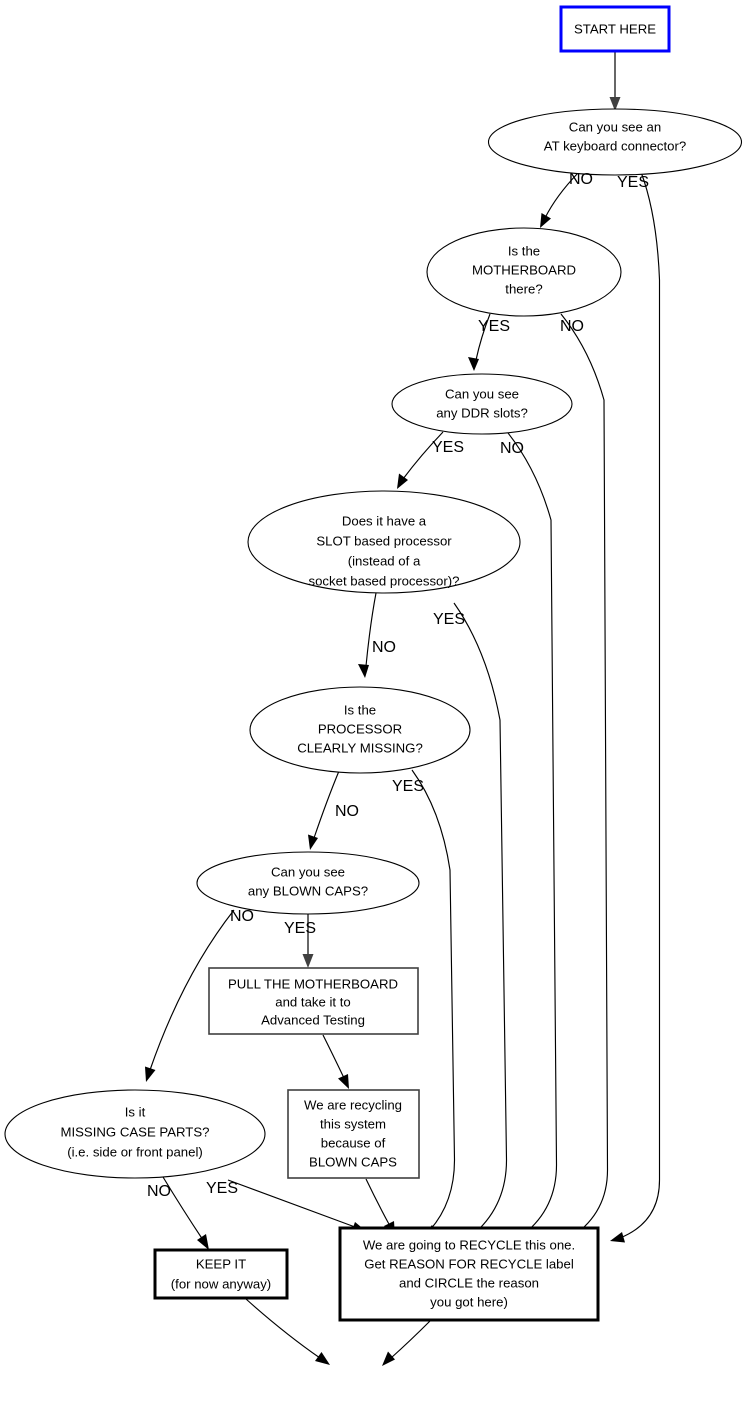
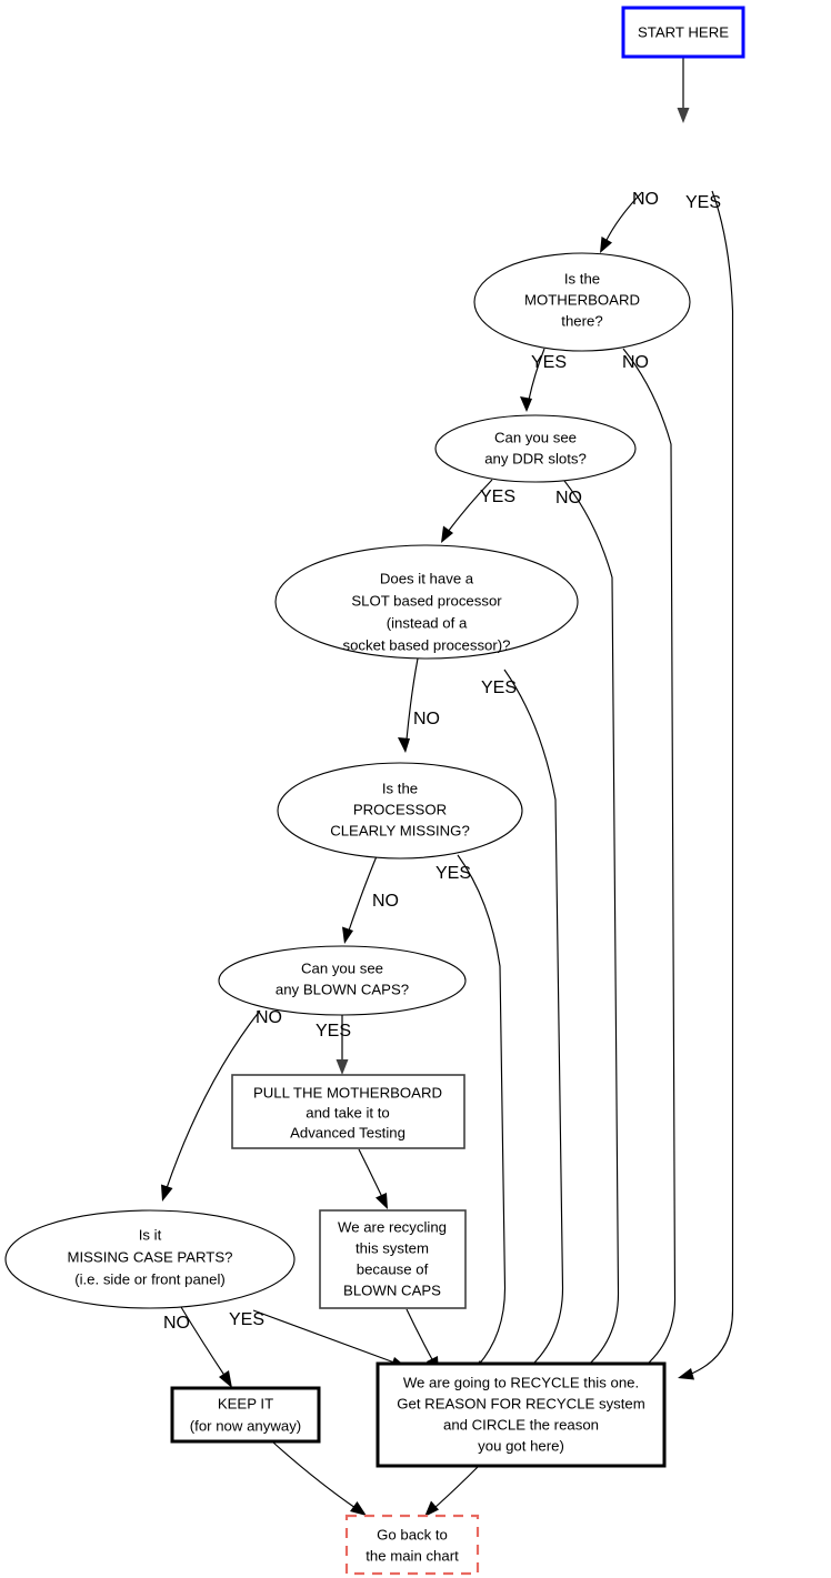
  START HERE
- Can you see an
- AT keyboard connector?
  Is the
  MOTHERBOARD
  there?
  Can you see
  any DDR slots?
  Does it have a
  SLOT based processor
  (instead of a
  socket based processor)?
  Is the
  PROCESSOR
  CLEARLY MISSING?
  Can you see
  any BLOWN CAPS?
  PULL THE MOTHERBOARD
  and take it to
  Advanced Testing
  We are recycling
  this system
  because of
  BLOWN CAPS
  Is it
  MISSING CASE PARTS?
  (i.e. side or front panel)
  KEEP IT
  (for now anyway)
  We are going to RECYCLE this one.
- Get REASON FOR RECYCLE label
+ Get REASON FOR RECYCLE system
  and CIRCLE the reason
  you got here)
+ Go back to
+ the main chart
  NO
  YES
  YES
  NO
  YES
  NO
  NO
  YES
  NO
  YES
  NO
  YES
  NO
  YES
